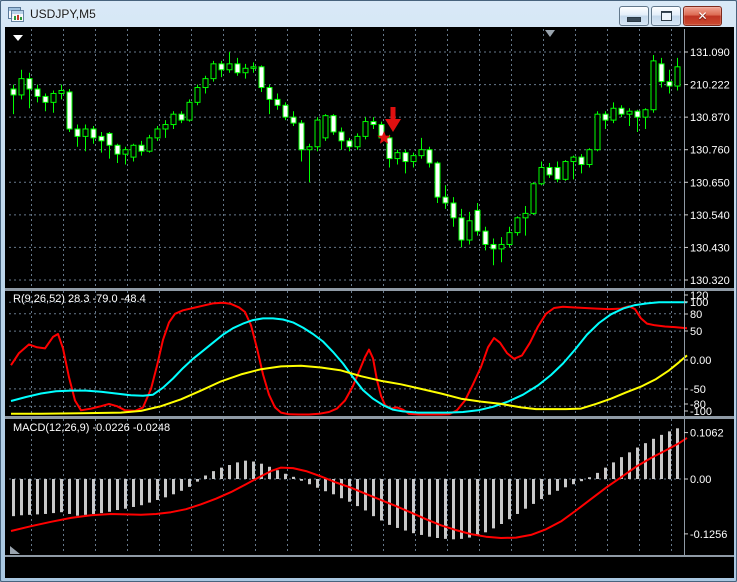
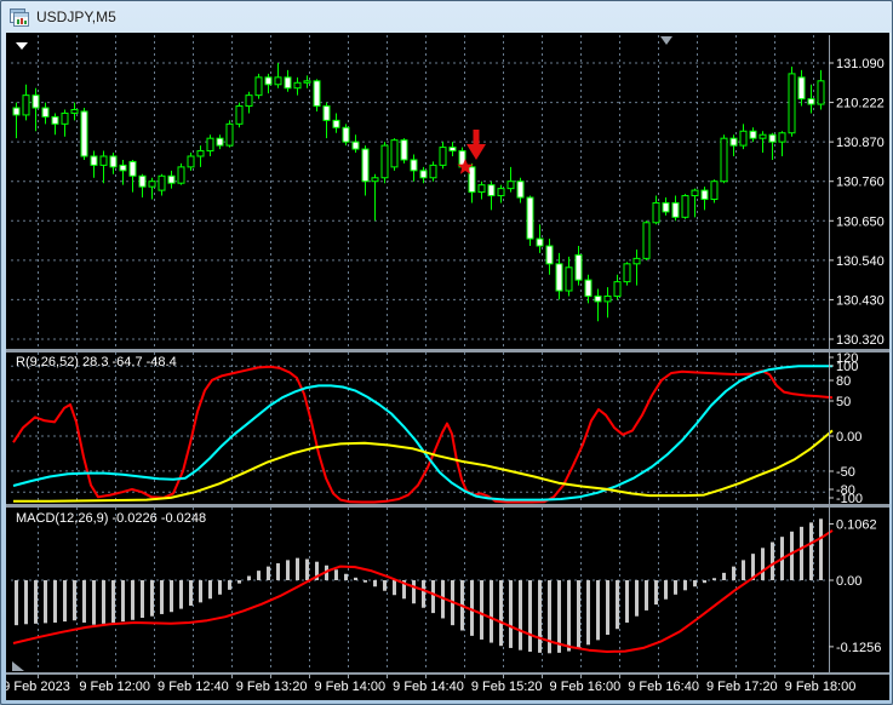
  USDJPY,M5
- ✕
  131.090
  210.222
  130.870
  130.760
  130.650
  130.540
  130.430
  130.320
  120
  100
  80
  50
  0.00
  -50
  -80
  -100
  0.1062
  0.00
  -0.1256
+ 9 Feb 2023
+ 9 Feb 12:00
+ 9 Feb 12:40
+ 9 Feb 13:20
+ 9 Feb 14:00
+ 9 Feb 14:40
+ 9 Feb 15:20
+ 9 Feb 16:00
+ 9 Feb 16:40
+ 9 Feb 17:20
+ 9 Feb 18:00
- R(9,26,52) 28.3 -79.0 -48.4
+ R(9,26,52) 28.3 -64.7 -48.4
  MACD(12,26,9) -0.0226 -0.0248
